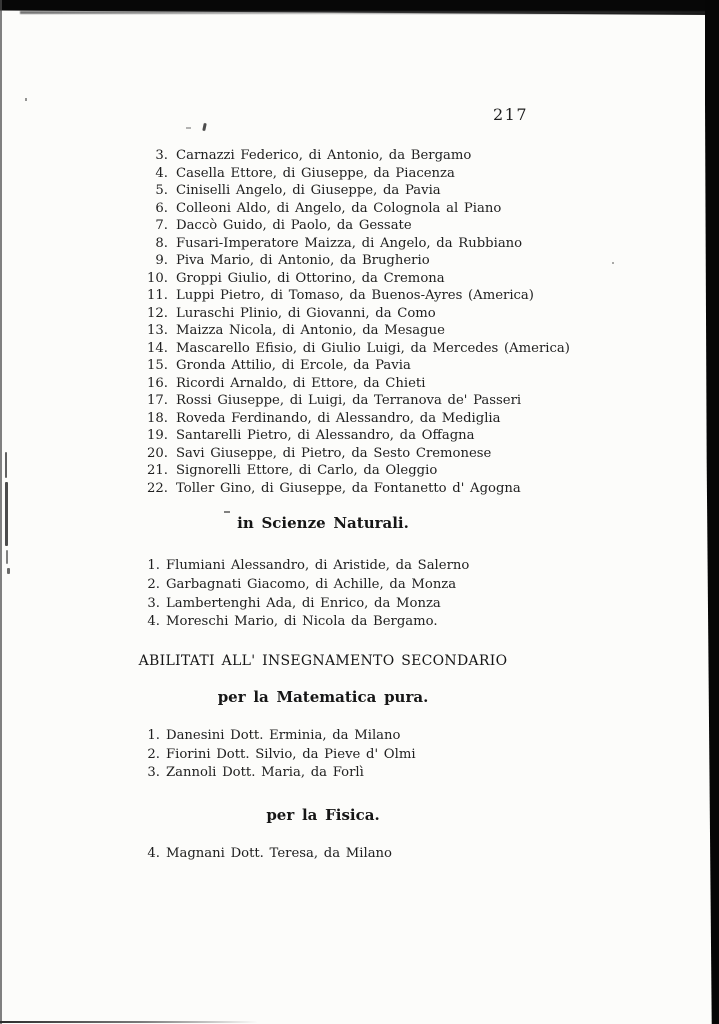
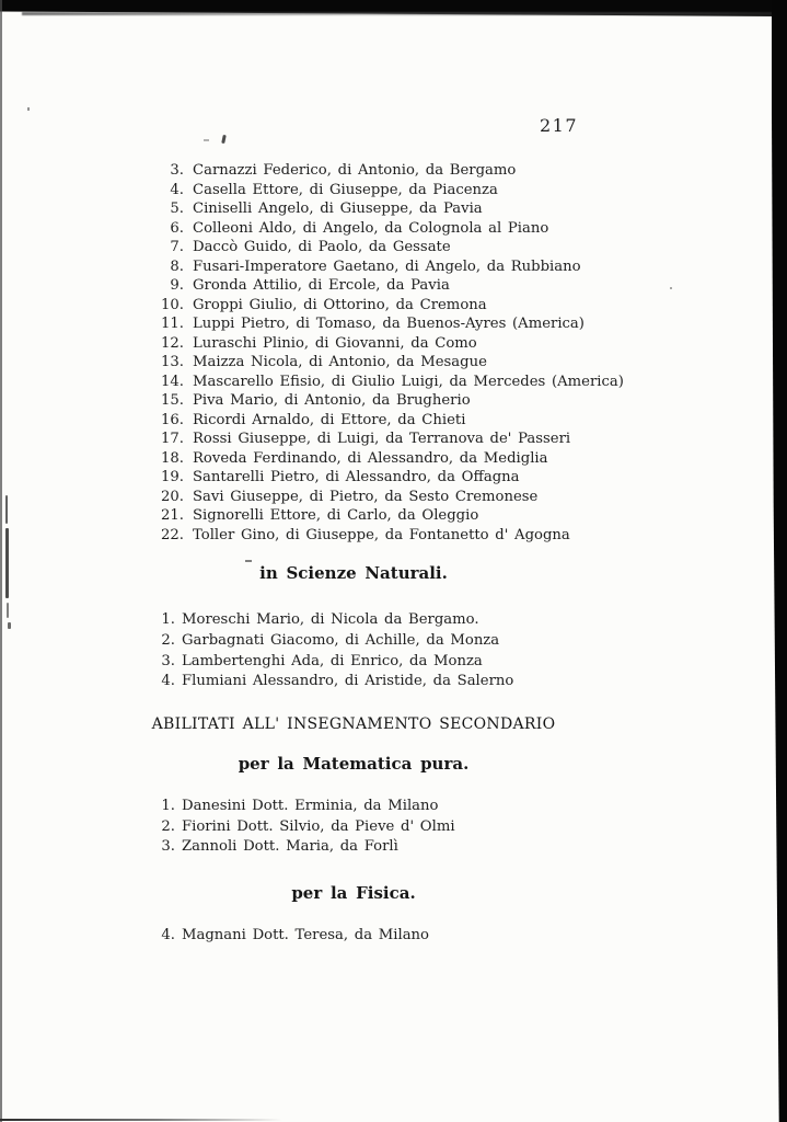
  217
  3.
  Carnazzi Federico, di Antonio, da Bergamo
  4.
  Casella Ettore, di Giuseppe, da Piacenza
  5.
  Ciniselli Angelo, di Giuseppe, da Pavia
  6.
  Colleoni Aldo, di Angelo, da Colognola al Piano
  7.
  Daccò Guido, di Paolo, da Gessate
  8.
- Fusari-Imperatore Maizza, di Angelo, da Rubbiano
+ Fusari-Imperatore Gaetano, di Angelo, da Rubbiano
  9.
- Piva Mario, di Antonio, da Brugherio
+ Gronda Attilio, di Ercole, da Pavia
  10.
  Groppi Giulio, di Ottorino, da Cremona
  11.
  Luppi Pietro, di Tomaso, da Buenos-Ayres (America)
  12.
  Luraschi Plinio, di Giovanni, da Como
  13.
  Maizza Nicola, di Antonio, da Mesague
  14.
  Mascarello Efisio, di Giulio Luigi, da Mercedes (America)
  15.
- Gronda Attilio, di Ercole, da Pavia
+ Piva Mario, di Antonio, da Brugherio
  16.
  Ricordi Arnaldo, di Ettore, da Chieti
  17.
  Rossi Giuseppe, di Luigi, da Terranova de' Passeri
  18.
  Roveda Ferdinando, di Alessandro, da Mediglia
  19.
  Santarelli Pietro, di Alessandro, da Offagna
  20.
  Savi Giuseppe, di Pietro, da Sesto Cremonese
  21.
  Signorelli Ettore, di Carlo, da Oleggio
  22.
  Toller Gino, di Giuseppe, da Fontanetto d' Agogna
  in Scienze Naturali.
  1.
- Flumiani Alessandro, di Aristide, da Salerno
+ Moreschi Mario, di Nicola da Bergamo.
  2.
  Garbagnati Giacomo, di Achille, da Monza
  3.
  Lambertenghi Ada, di Enrico, da Monza
  4.
- Moreschi Mario, di Nicola da Bergamo.
+ Flumiani Alessandro, di Aristide, da Salerno
  ABILITATI ALL' INSEGNAMENTO SECONDARIO
  per la Matematica pura.
  1.
  Danesini Dott. Erminia, da Milano
  2.
  Fiorini Dott. Silvio, da Pieve d' Olmi
  3.
  Zannoli Dott. Maria, da Forlì
  per la Fisica.
  4.
  Magnani Dott. Teresa, da Milano
